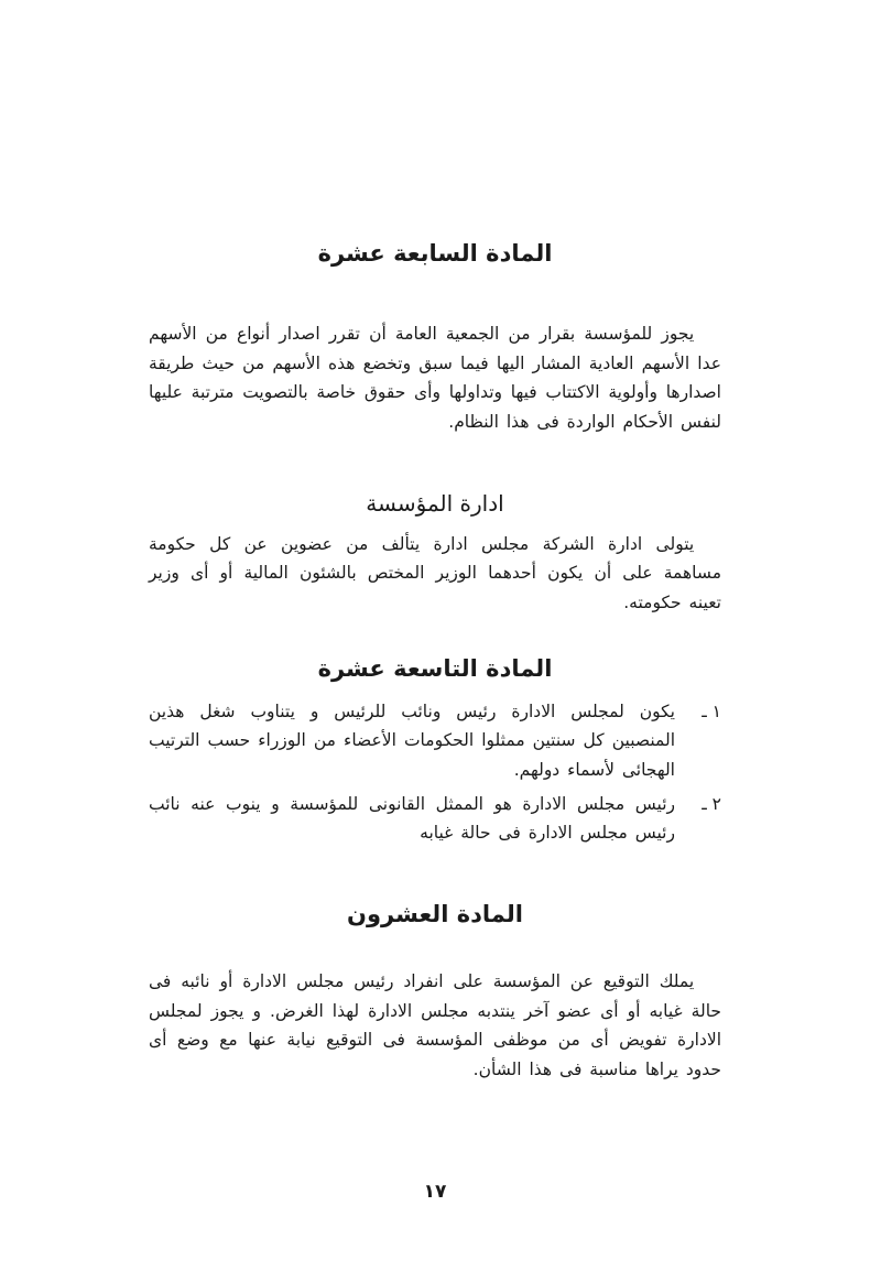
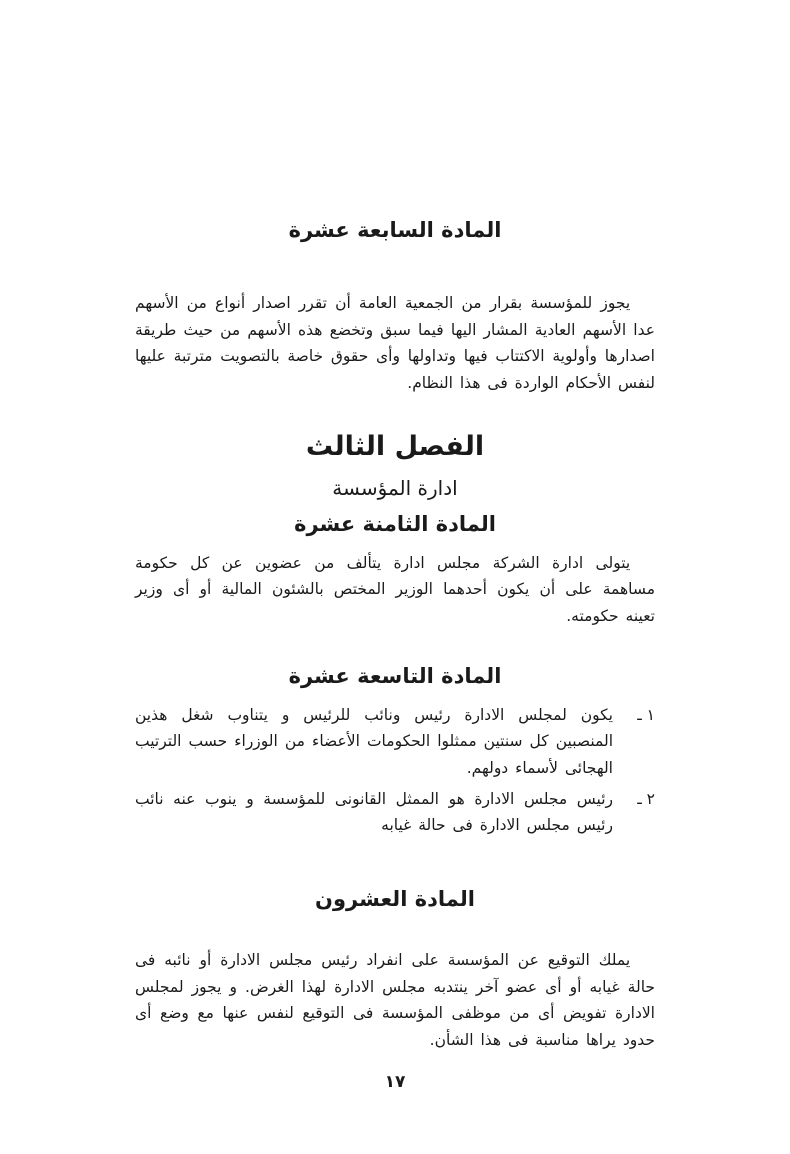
  المادة السابعة عشرة
  يجوز للمؤسسة بقرار من الجمعية العامة أن تقرر اصدار أنواع من الأسهم عدا الأسهم العادية المشار اليها فيما سبق وتخضع هذه الأسهم من حيث طريقة اصدارها وأولوية الاكتتاب فيها وتداولها وأى حقوق خاصة بالتصويت مترتبة عليها لنفس الأحكام الواردة فى هذا النظام.
+ الفصل الثالث
  ادارة المؤسسة
+ المادة الثامنة عشرة
  يتولى ادارة الشركة مجلس ادارة يتألف من عضوين عن كل حكومة مساهمة على أن يكون أحدهما الوزير المختص بالشئون المالية أو أى وزير تعينه حكومته.
  المادة التاسعة عشرة
  ١ ـ
  يكون لمجلس الادارة رئيس ونائب للرئيس و يتناوب شغل هذين المنصبين كل سنتين ممثلوا الحكومات الأعضاء من الوزراء حسب الترتيب الهجائى لأسماء دولهم.
  ٢ ـ
  رئيس مجلس الادارة هو الممثل القانونى للمؤسسة و ينوب عنه نائب رئيس مجلس الادارة فى حالة غيابه
  المادة العشرون
- يملك التوقيع عن المؤسسة على انفراد رئيس مجلس الادارة أو نائبه فى حالة غيابه أو أى عضو آخر ينتدبه مجلس الادارة لهذا الغرض. و يجوز لمجلس الادارة تفويض أى من موظفى المؤسسة فى التوقيع نيابة عنها مع وضع أى حدود يراها مناسبة فى هذا الشأن.
+ يملك التوقيع عن المؤسسة على انفراد رئيس مجلس الادارة أو نائبه فى حالة غيابه أو أى عضو آخر ينتدبه مجلس الادارة لهذا الغرض. و يجوز لمجلس الادارة تفويض أى من موظفى المؤسسة فى التوقيع لنفس عنها مع وضع أى حدود يراها مناسبة فى هذا الشأن.
  ١٧
